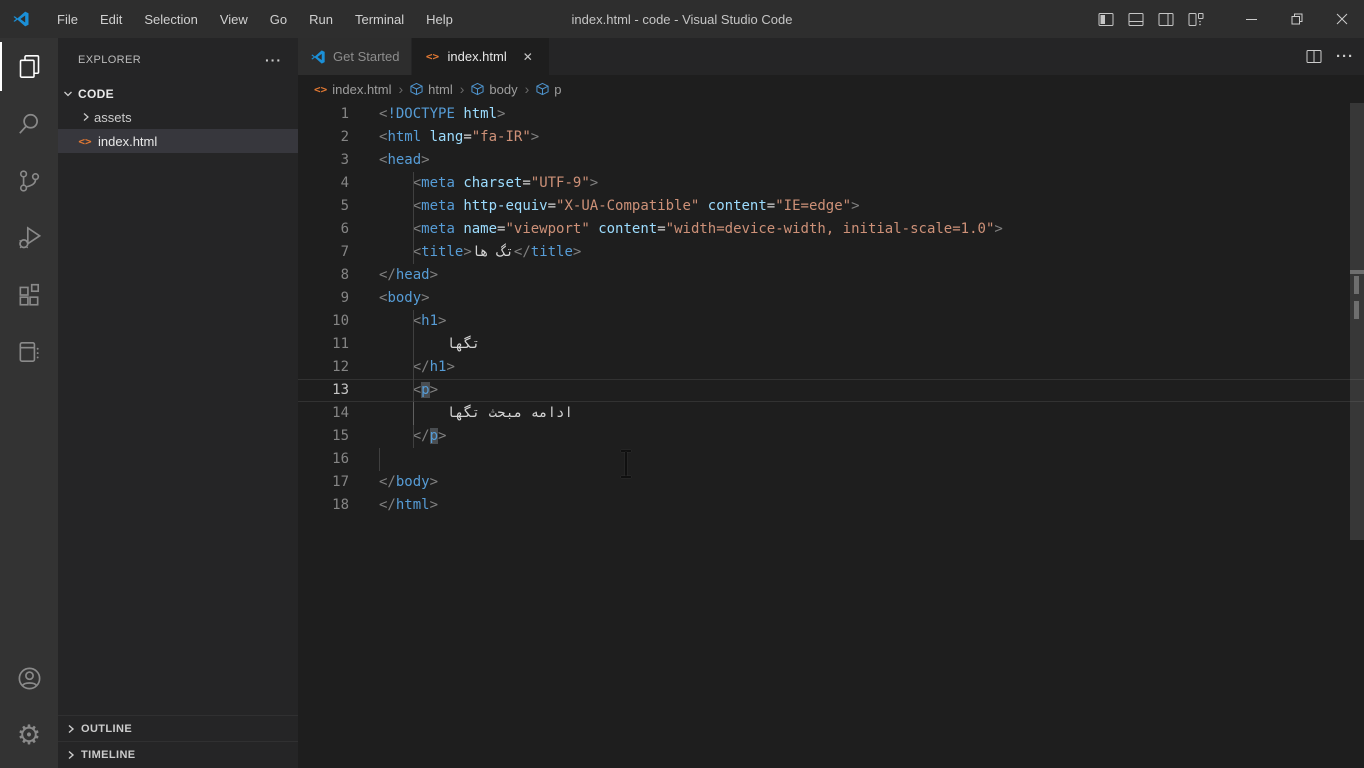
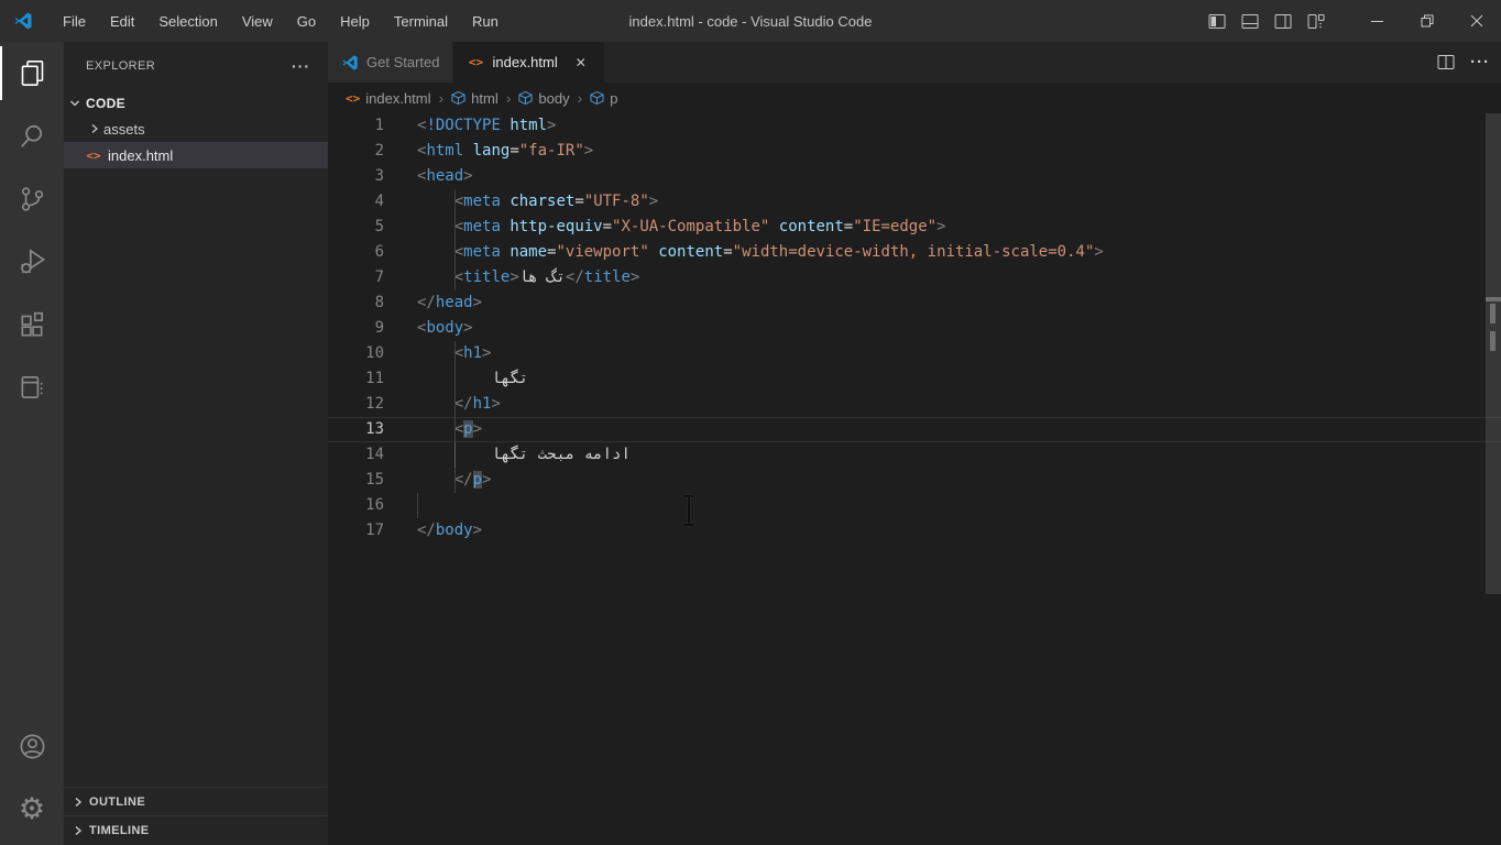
  File
  Edit
  Selection
  View
  Go
- Run
+ Help
  Terminal
- Help
+ Run
  index.html - code - Visual Studio Code
  ⚙
  EXPLORER
  ···
  CODE
  assets
  <>
  index.html
  OUTLINE
  TIMELINE
  Get Started
  <>
  index.html
  ✕
  ···
  <>
  index.html
  ›
  html
  ›
  body
  ›
  p
  1 <!DOCTYPE html>
  2 <html lang="fa-IR">
  3 <head>
- 4 <meta charset="UTF-9">
+ 4 <meta charset="UTF-8">
  5 <meta http-equiv="X-UA-Compatible" content="IE=edge">
- 6 <meta name="viewport" content="width=device-width, initial-scale=1.0">
+ 6 <meta name="viewport" content="width=device-width, initial-scale=0.4">
  7 <title> تگ ها </title>
  8 </head>
  9 <body>
  10 <h1>
  11 تگها
  12 </h1>
  13 <p>
  14 ادامه مبحث تگها
  15 </p>
  16
  17 </body>
- 18 </html>
